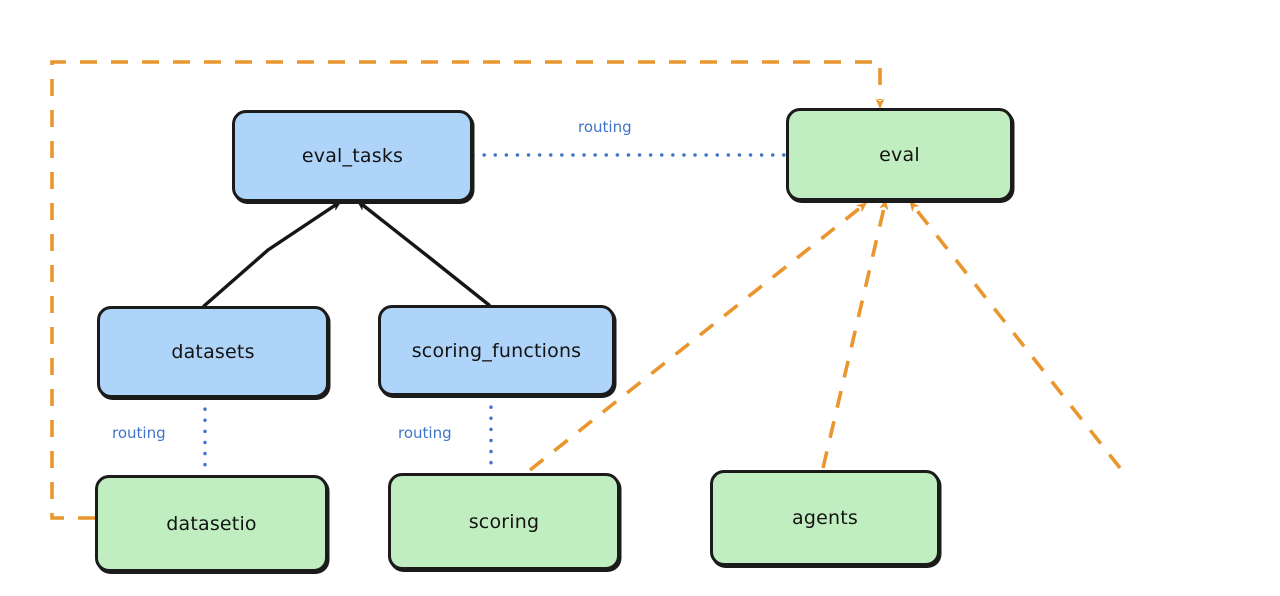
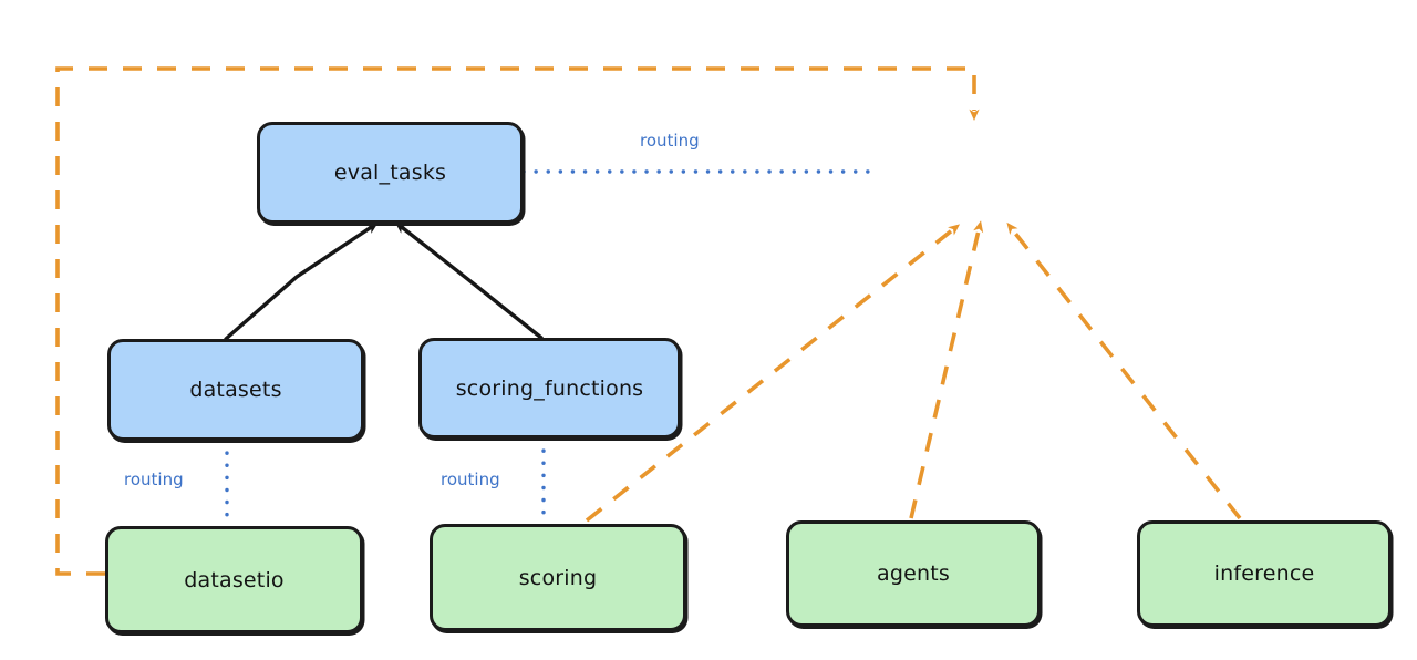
  eval_tasks
- eval
  datasets
  scoring_functions
  datasetio
  scoring
  agents
+ inference
  routing
  routing
  routing
